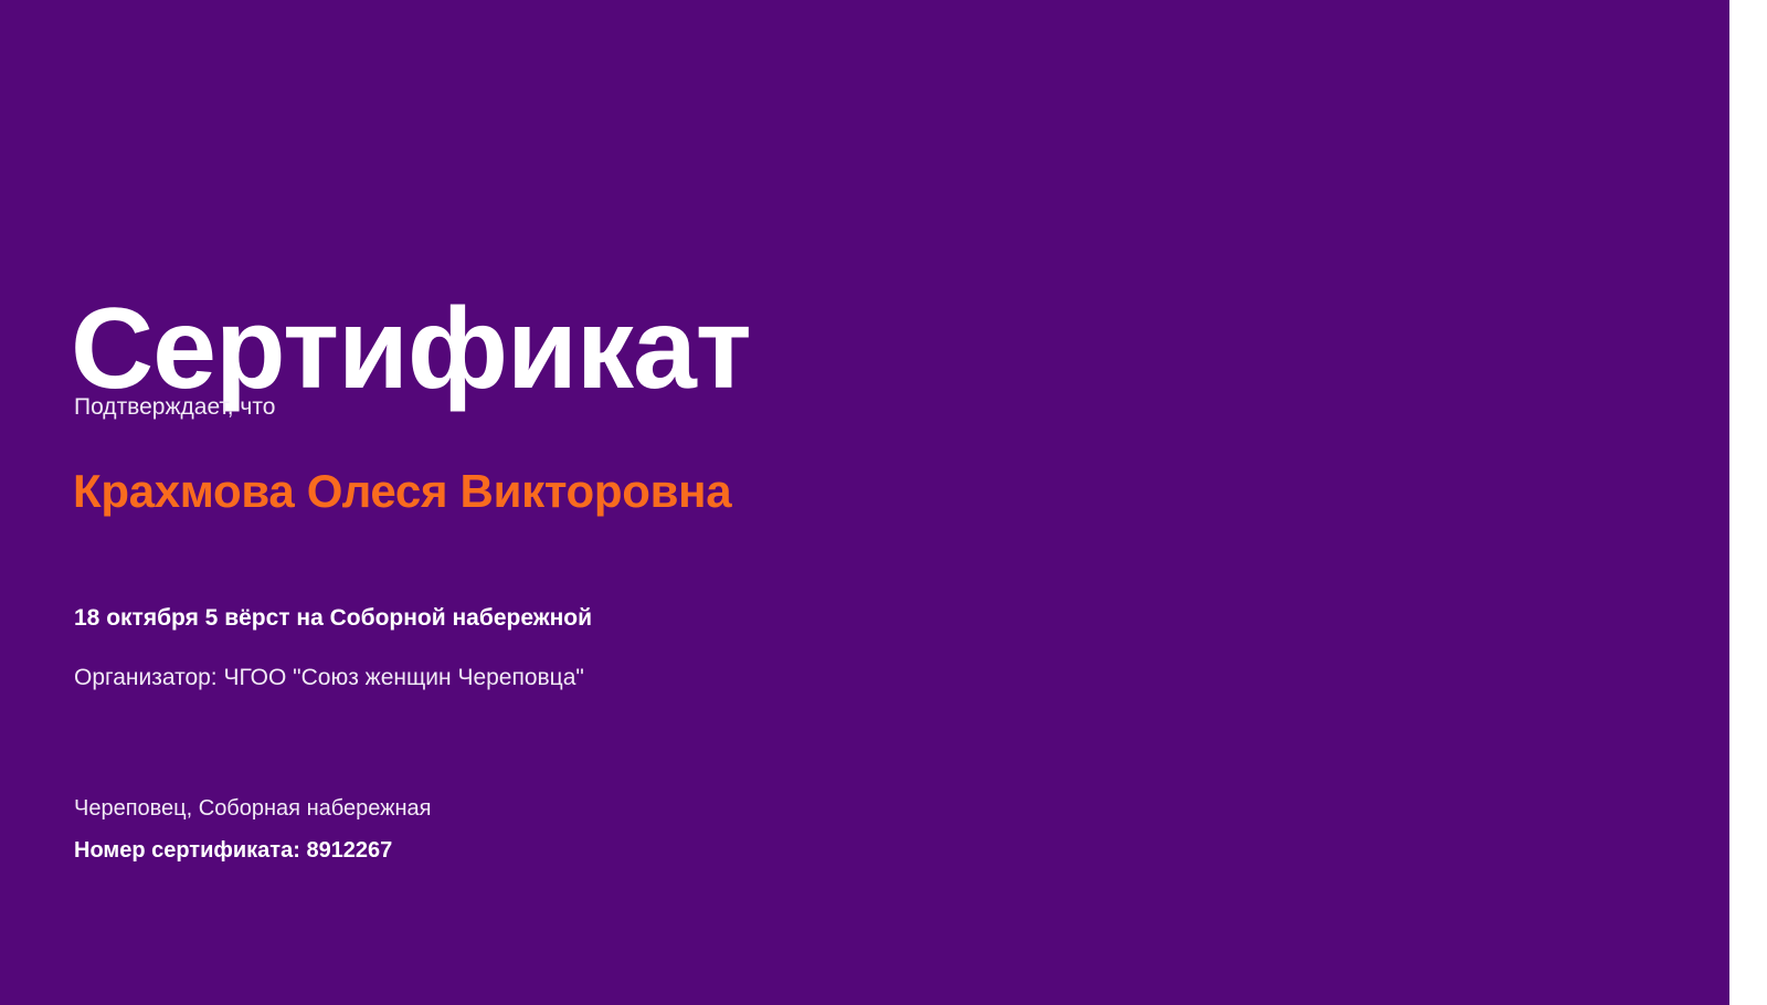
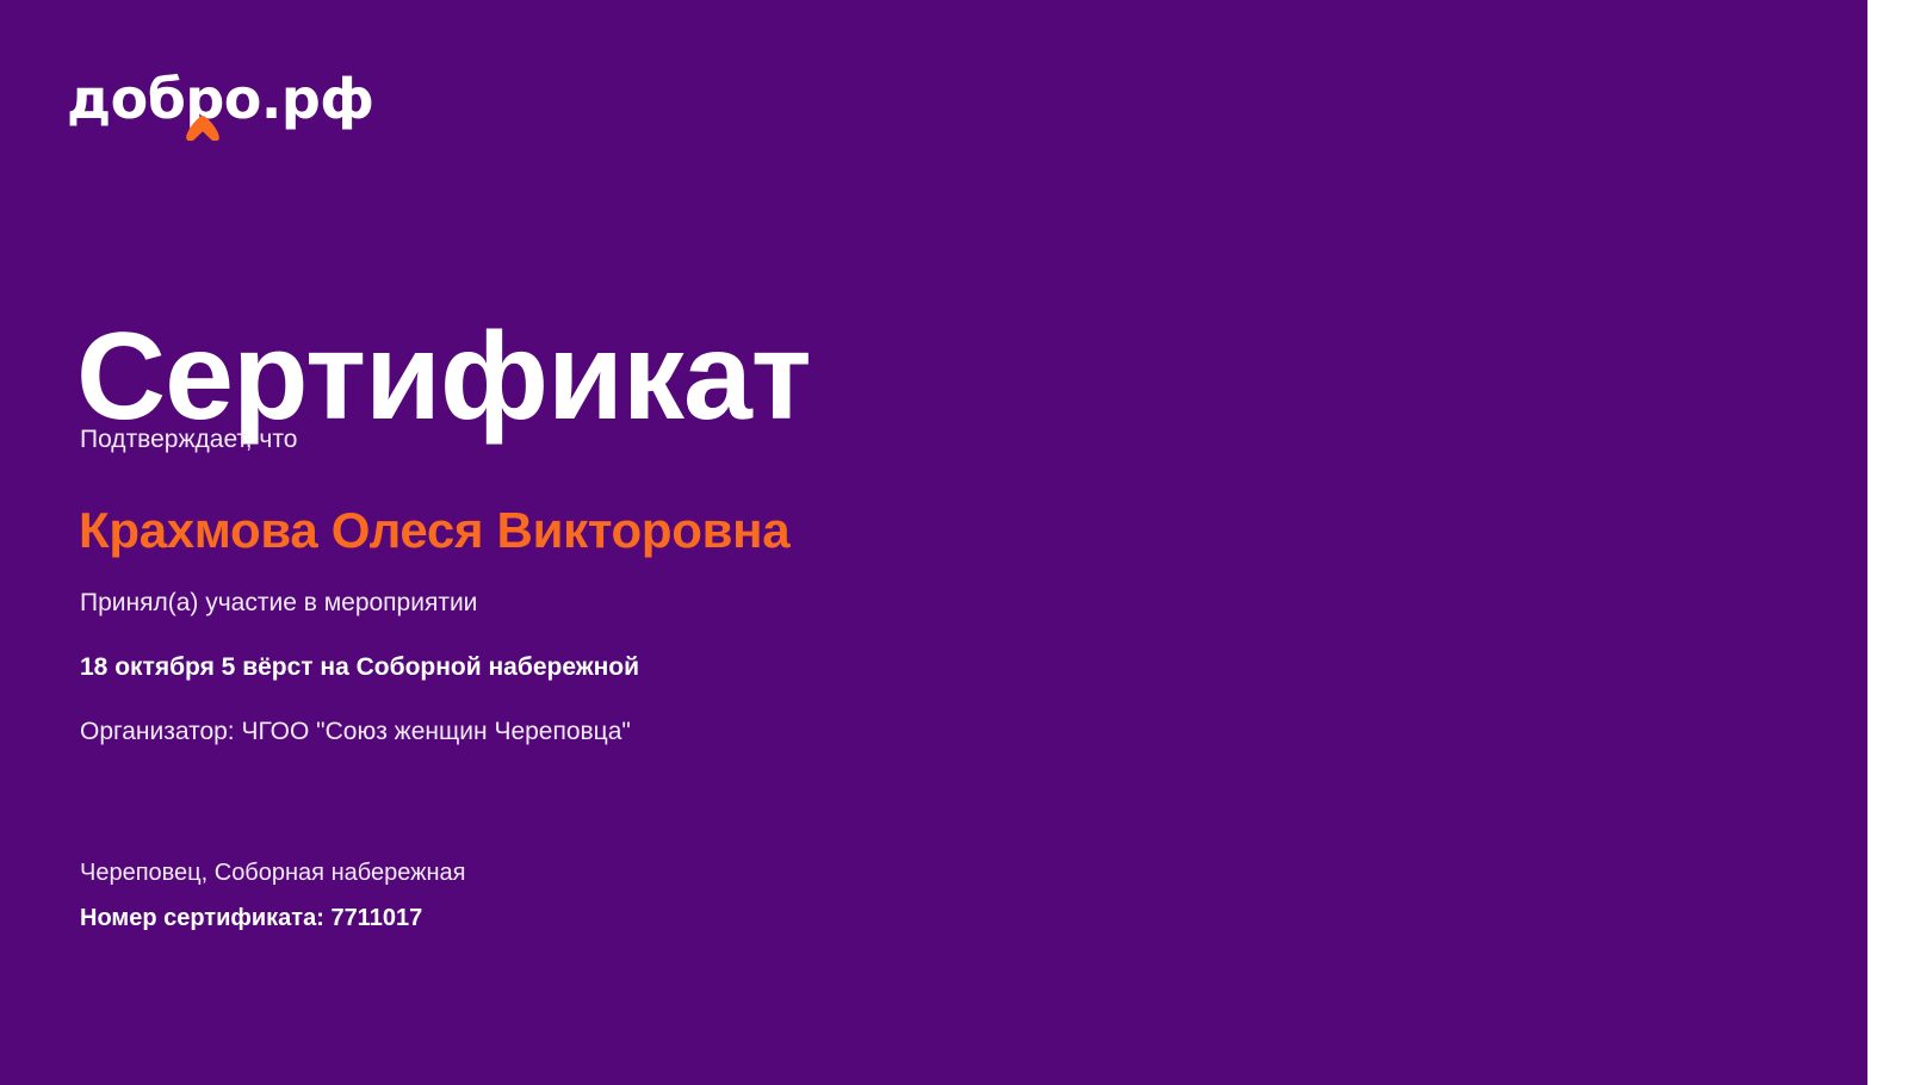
+ добро.рф
  Сертификат
  Подтверждает, что
  Крахмова Олеся Викторовна
+ Принял(а) участие в мероприятии
  18 октября 5 вёрст на Соборной набережной
  Организатор: ЧГОО "Союз женщин Череповца"
  Череповец, Соборная набережная
- Номер сертификата: 8912267
+ Номер сертификата: 7711017
